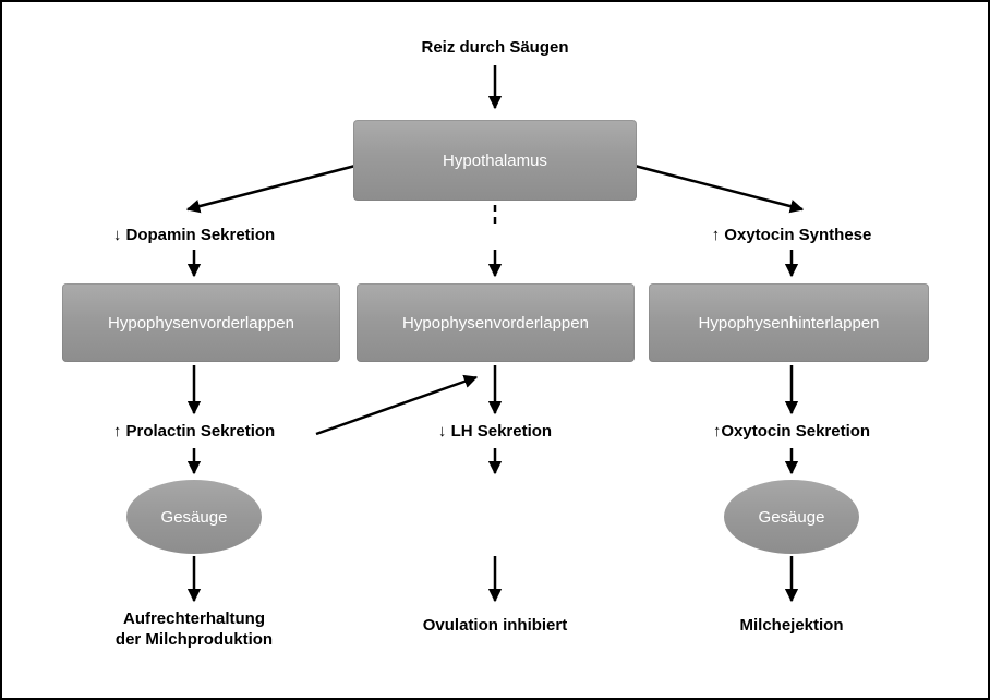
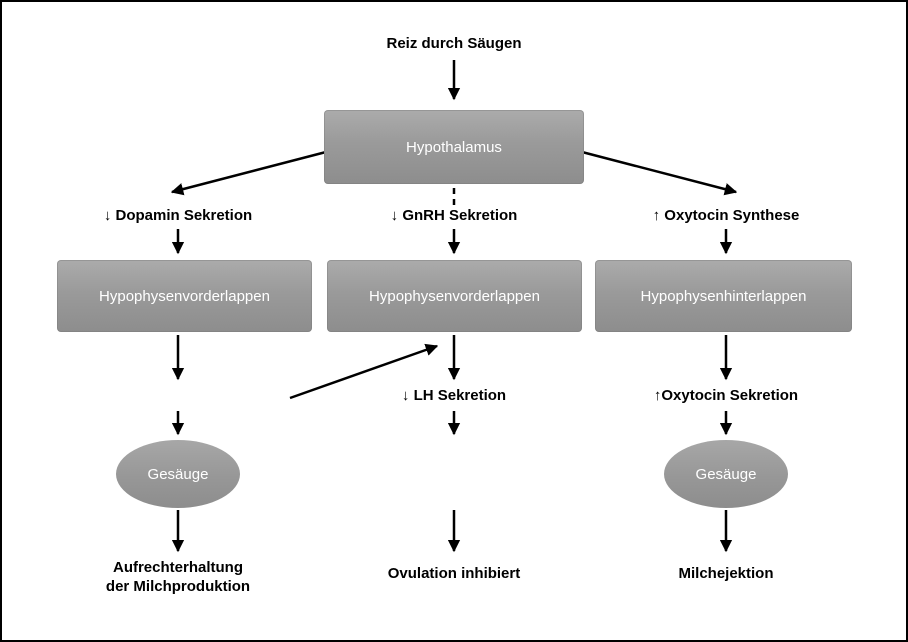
  Reiz durch Säugen
  Hypothalamus
  ↓ Dopamin Sekretion
+ ↓ GnRH Sekretion
  ↑ Oxytocin Synthese
  Hypophysenvorderlappen
  Hypophysenvorderlappen
  Hypophysenhinterlappen
- ↑ Prolactin Sekretion
  ↓ LH Sekretion
  ↑Oxytocin Sekretion
  Gesäuge
  Gesäuge
  Aufrechterhaltung
  der Milchproduktion
  Ovulation inhibiert
  Milchejektion
